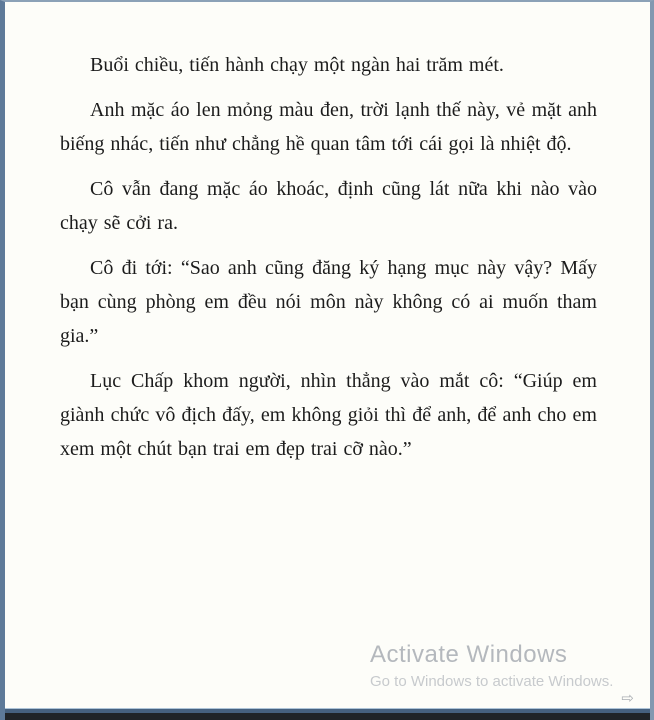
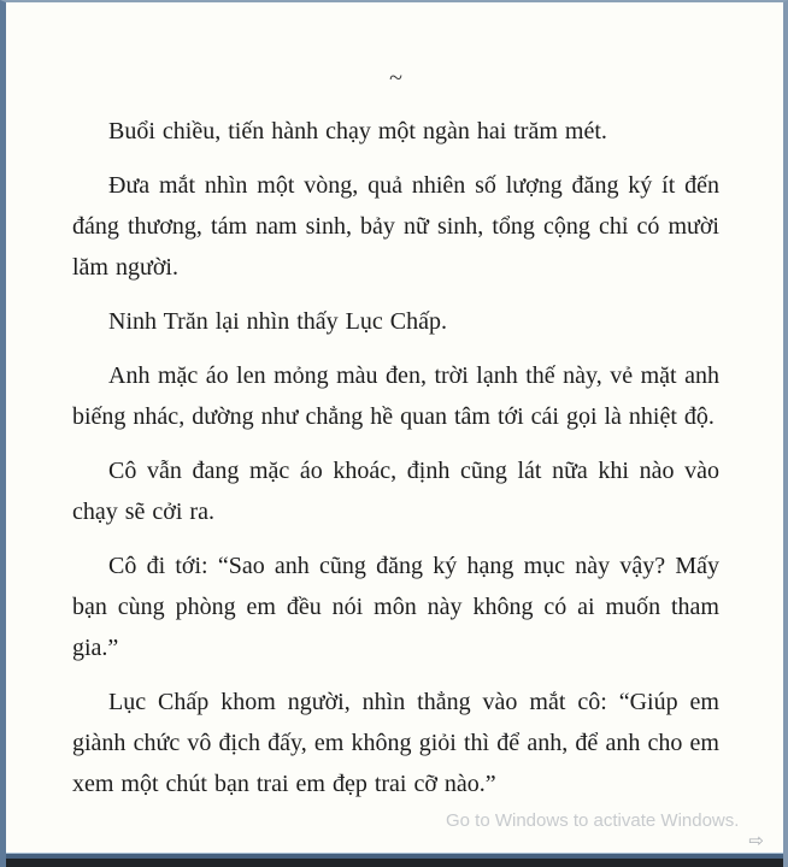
+ ~
  Buổi chiều, tiến hành chạy một ngàn hai trăm mét.
+ Đưa mắt nhìn một vòng, quả nhiên số lượng đăng ký ít đến đáng thương, tám nam sinh, bảy nữ sinh, tổng cộng chỉ có mười lăm người.
+ Ninh Trăn lại nhìn thấy Lục Chấp.
- Anh mặc áo len mỏng màu đen, trời lạnh thế này, vẻ mặt anh biếng nhác, tiến như chẳng hề quan tâm tới cái gọi là nhiệt độ.
+ Anh mặc áo len mỏng màu đen, trời lạnh thế này, vẻ mặt anh biếng nhác, dường như chẳng hề quan tâm tới cái gọi là nhiệt độ.
  Cô vẫn đang mặc áo khoác, định cũng lát nữa khi nào vào chạy sẽ cởi ra.
  Cô đi tới: “Sao anh cũng đăng ký hạng mục này vậy? Mấy bạn cùng phòng em đều nói môn này không có ai muốn tham gia.”
  Lục Chấp khom người, nhìn thẳng vào mắt cô: “Giúp em giành chức vô địch đấy, em không giỏi thì để anh, để anh cho em xem một chút bạn trai em đẹp trai cỡ nào.”
- Activate Windows
  Go to Windows to activate Windows.
  ⇨
